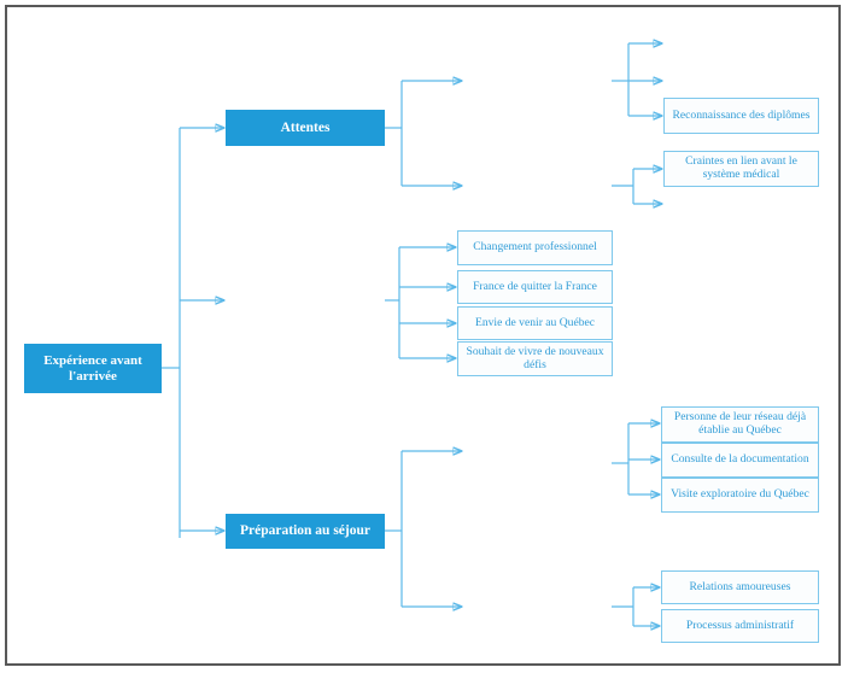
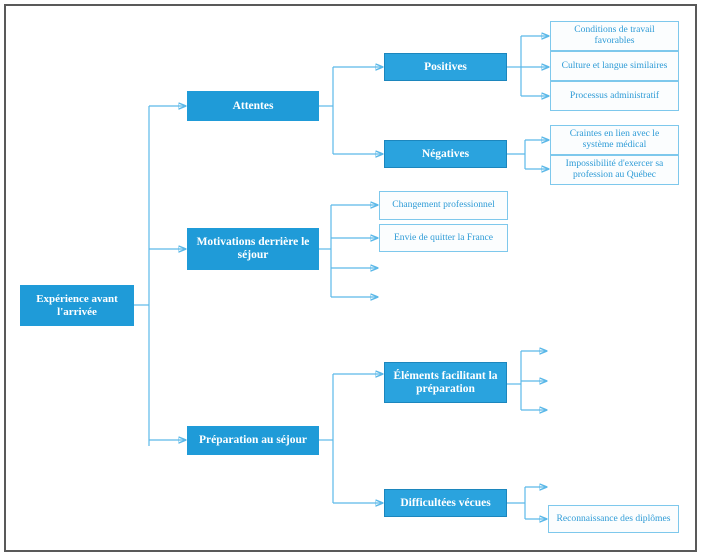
  Expérience avant l'arrivée
  Attentes
+ Motivations derrière le séjour
  Préparation au séjour
+ Positives
+ Négatives
+ Éléments facilitant la préparation
+ Difficultées vécues
+ Conditions de travail favorables
+ Culture et langue similaires
- Reconnaissance des diplômes
+ Processus administratif
- Craintes en lien avant le système médical
+ Craintes en lien avec le système médical
+ Impossibilité d'exercer sa profession au Québec
  Changement professionnel
- France de quitter la France
+ Envie de quitter la France
- Envie de venir au Québec
- Souhait de vivre de nouveaux défis
- Personne de leur réseau déjà établie au Québec
- Consulte de la documentation
- Visite exploratoire du Québec
- Relations amoureuses
- Processus administratif
+ Reconnaissance des diplômes
